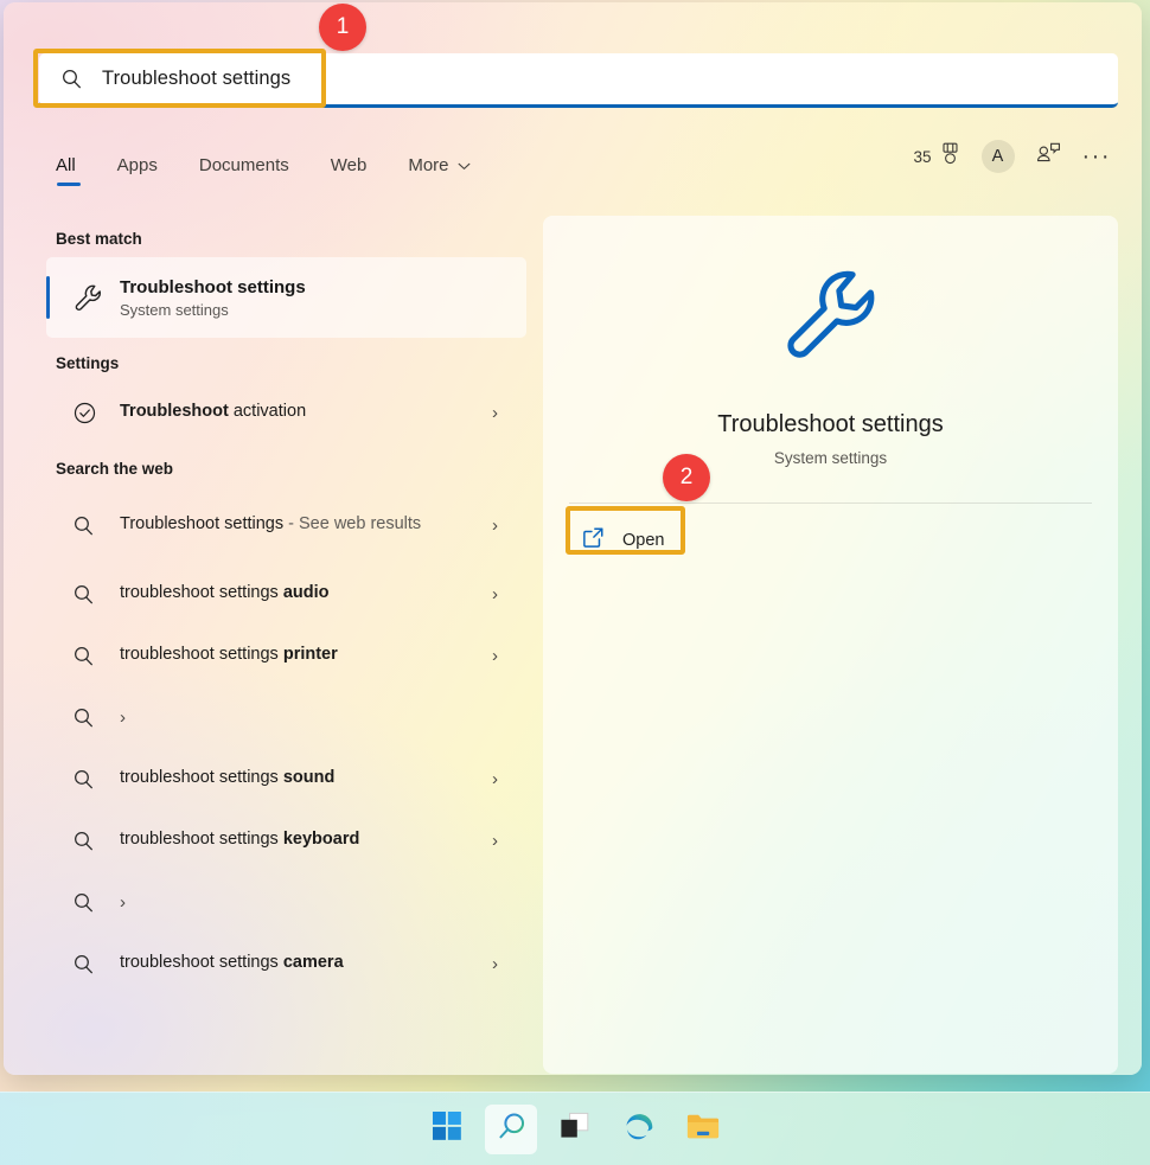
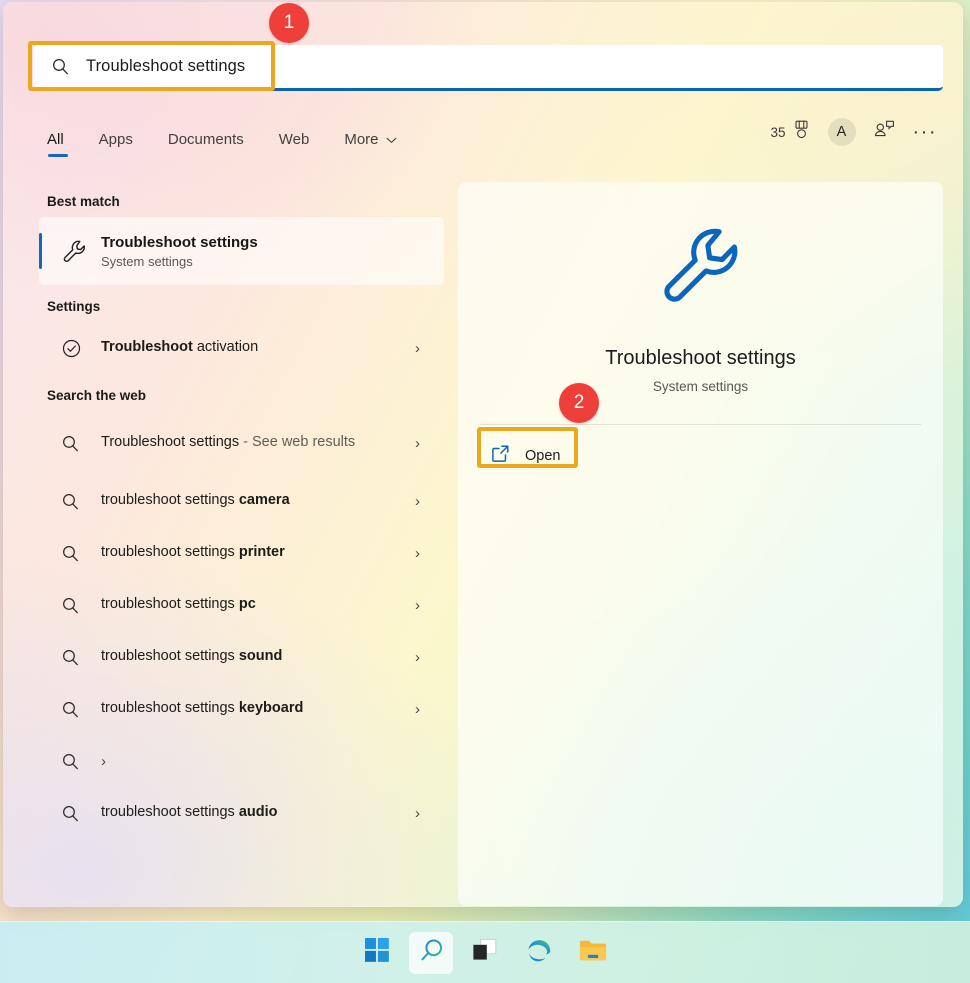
  Troubleshoot settings
  All
  Apps
  Documents
  Web
  More
  35
  A
  ···
  Best match
  Troubleshoot settings
  System settings
  Settings
  Troubleshoot activation
  ›
  Search the web
  Troubleshoot settings - See web results
  ›
- troubleshoot settings audio
+ troubleshoot settings camera
  ›
  troubleshoot settings printer
  ›
+ troubleshoot settings pc
  ›
  troubleshoot settings sound
  ›
  troubleshoot settings keyboard
  ›
  ›
- troubleshoot settings camera
+ troubleshoot settings audio
  ›
  Troubleshoot settings
  System settings
  Open
  1
  2
